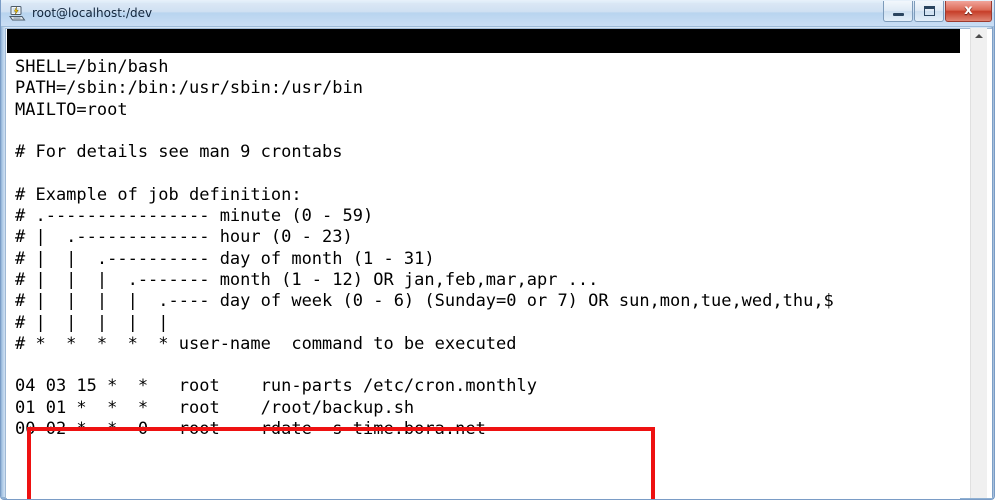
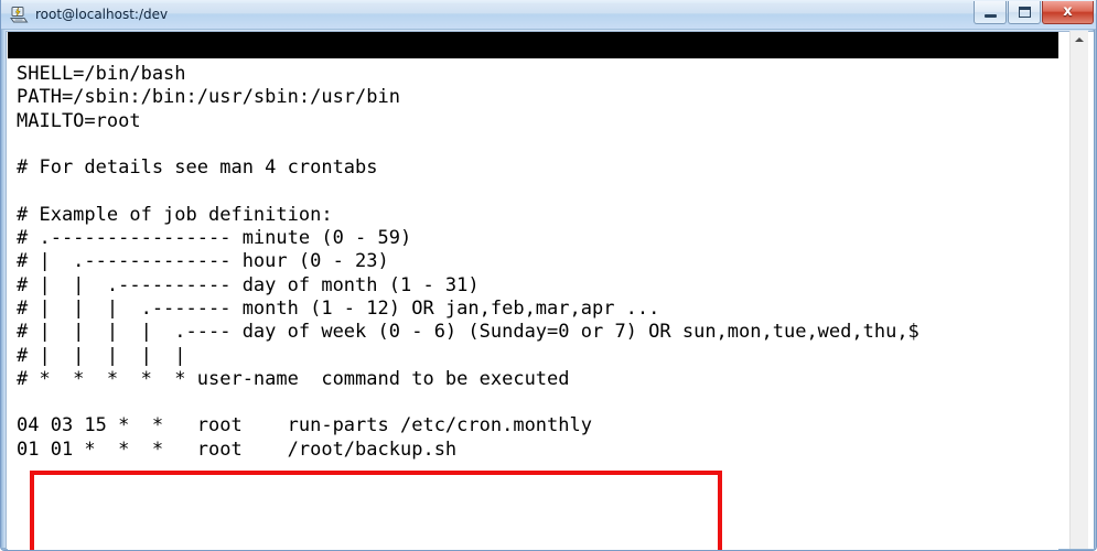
  root@localhost:/dev
  x
  SHELL=/bin/bash
  PATH=/sbin:/bin:/usr/sbin:/usr/bin
  MAILTO=root
- # For details see man 9 crontabs
+ # For details see man 4 crontabs
  # Example of job definition:
  # .---------------- minute (0 - 59)
  # | .------------- hour (0 - 23)
  # | | .---------- day of month (1 - 31)
  # | | | .------- month (1 - 12) OR jan,feb,mar,apr ...
  # | | | | .---- day of week (0 - 6) (Sunday=0 or 7) OR sun,mon,tue,wed,thu,$
  # | | | | |
  # * * * * * user-name command to be executed
  04 03 15 * * root run-parts /etc/cron.monthly
  01 01 * * * root /root/backup.sh
- 00 02 * * 0 root rdate -s time.bora.net
